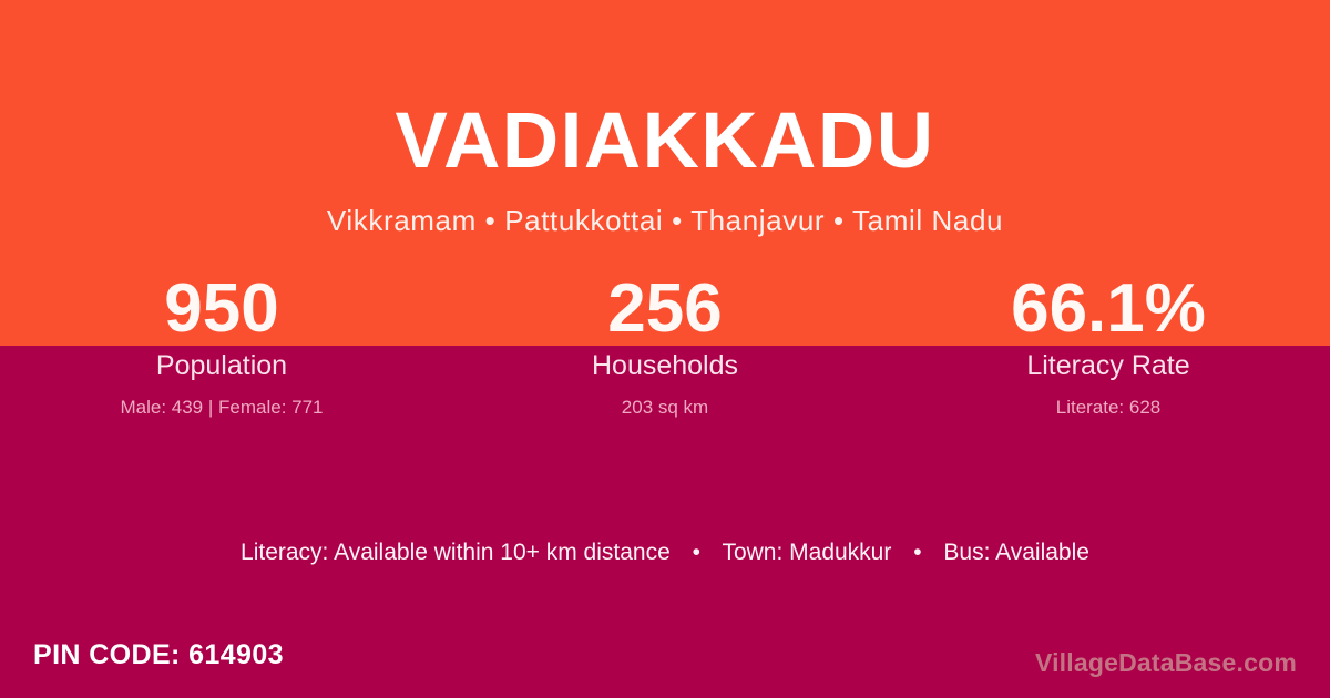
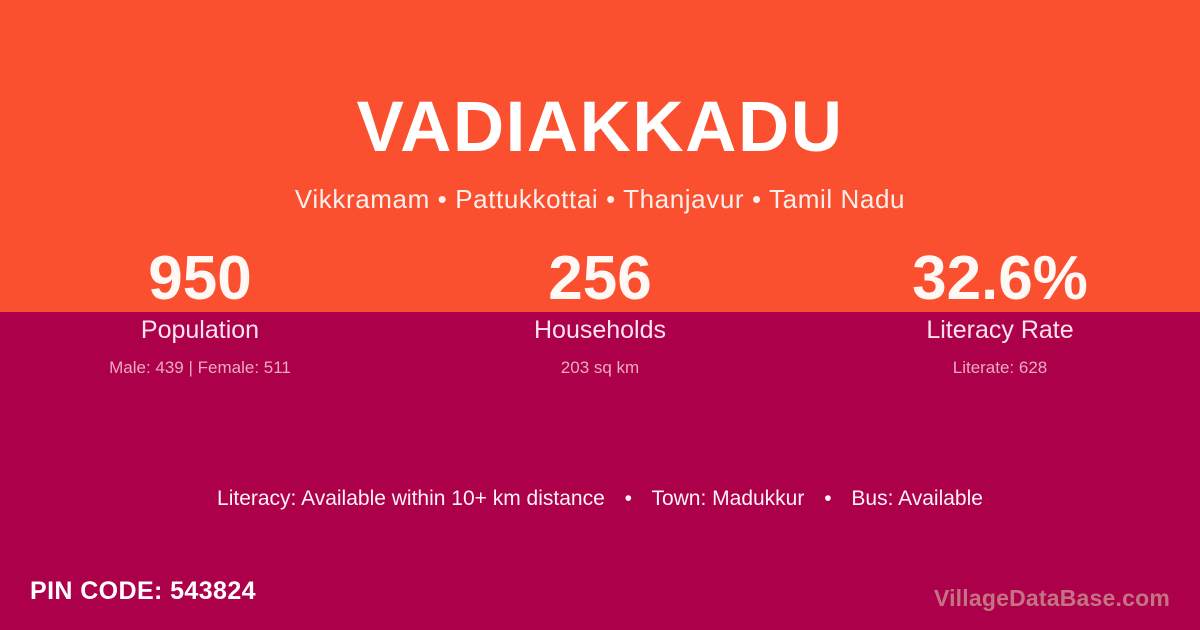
  VADIAKKADU
  Vikkramam • Pattukkottai • Thanjavur • Tamil Nadu
  950
  Population
- Male: 439 | Female: 771
+ Male: 439 | Female: 511
  256
  Households
  203 sq km
- 66.1%
+ 32.6%
  Literacy Rate
  Literate: 628
  Literacy: Available within 10+ km distance • Town: Madukkur • Bus: Available
- PIN CODE: 614903
+ PIN CODE: 543824
  VillageDataBase.com
